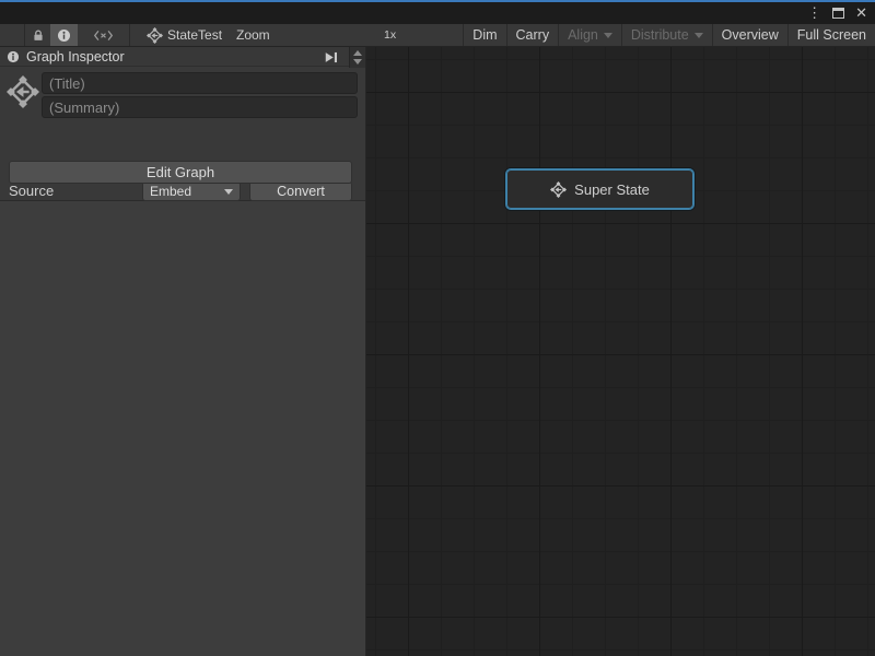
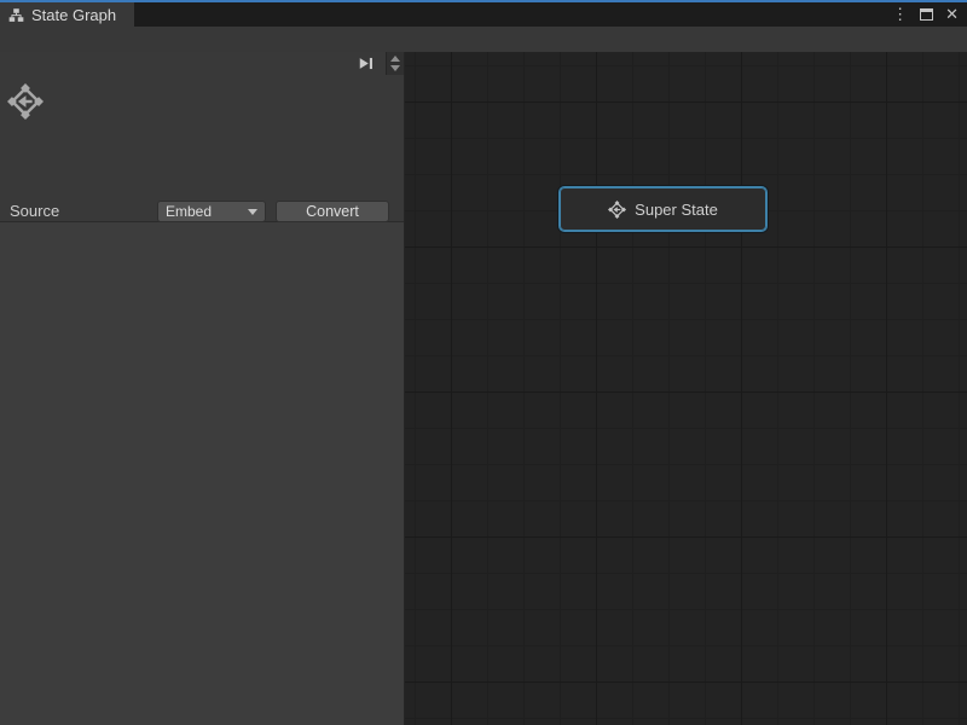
+ State Graph
  ⋮
  ✕
- StateTest
- Zoom
- 1x
- Dim
- Carry
- Align
- Distribute
- Overview
- Full Screen
- Graph Inspector
- (Title)
- (Summary)
  Source
  Embed
  Convert
- Edit Graph
  Super State
